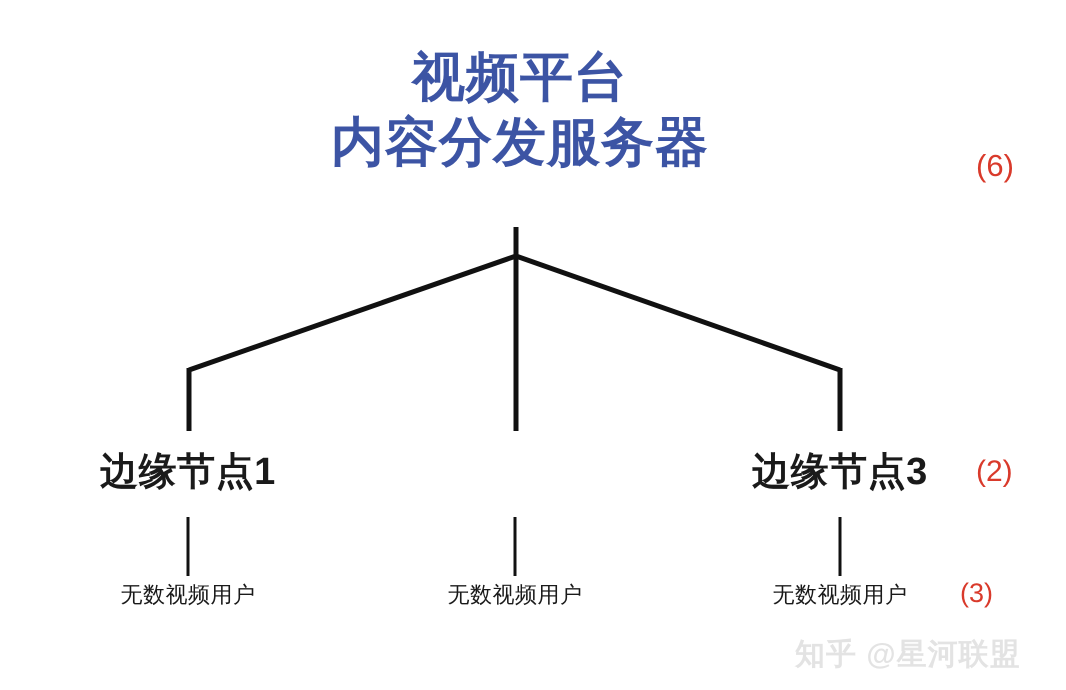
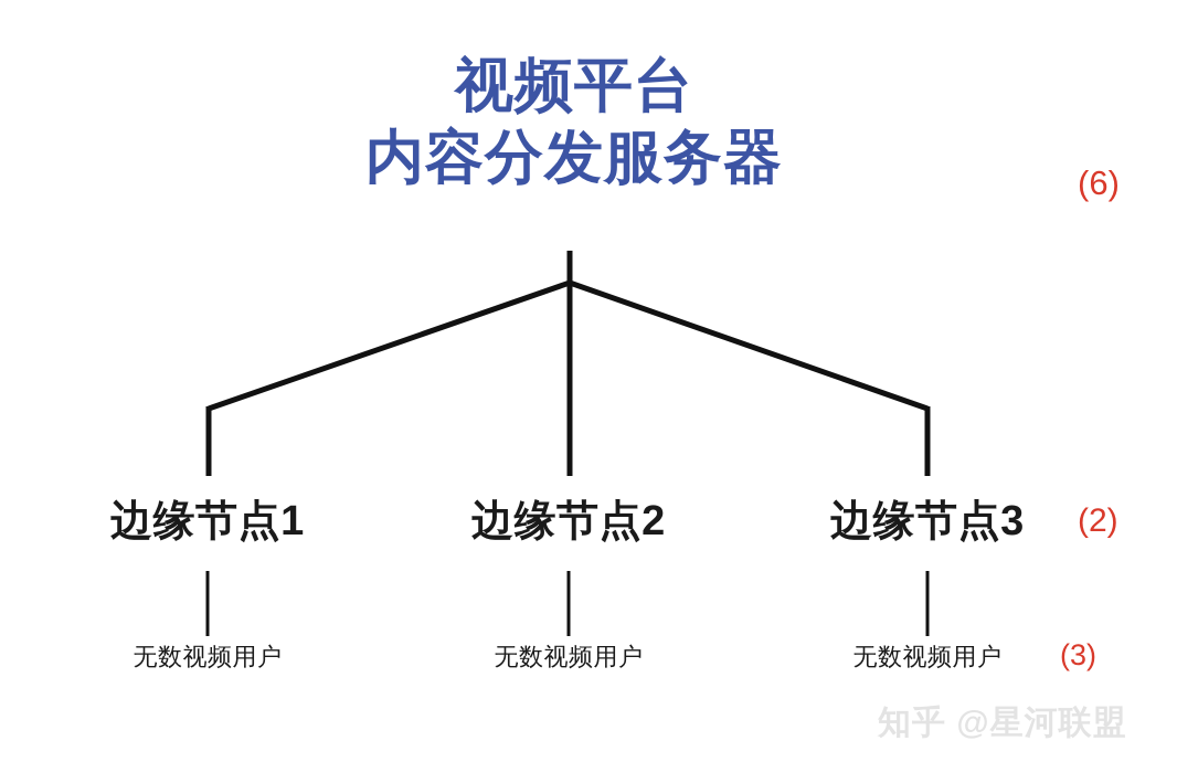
  视频平台
  内容分发服务器
  (6)
  (2)
  (3)
  边缘节点1
+ 边缘节点2
  边缘节点3
  无数视频用户
  无数视频用户
  无数视频用户
  知乎 @星河联盟
